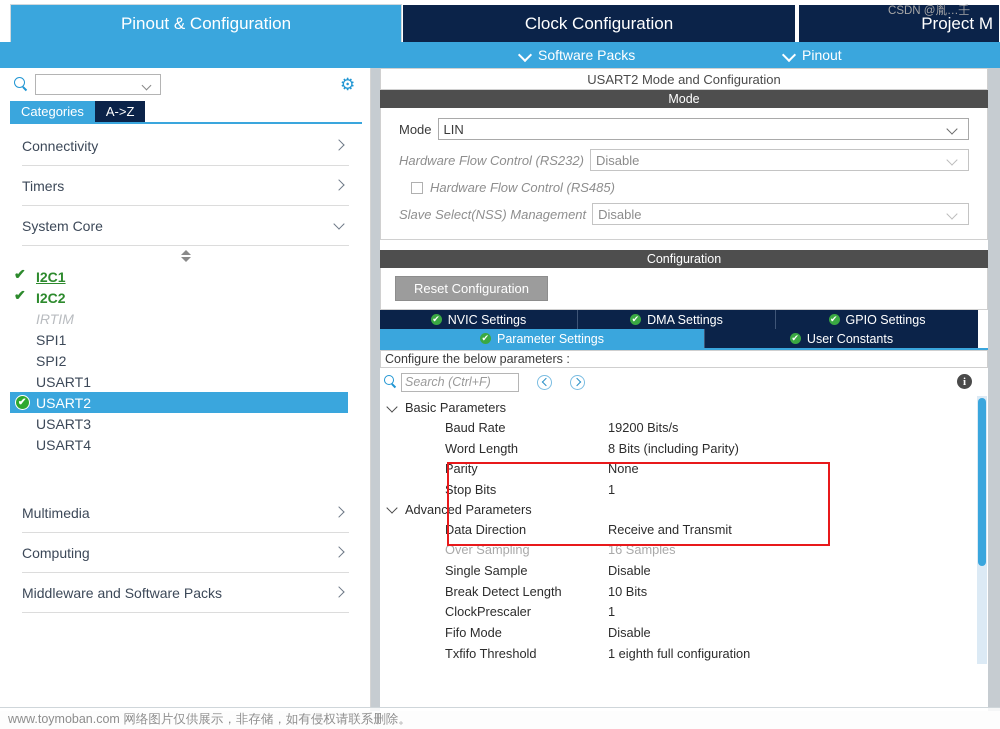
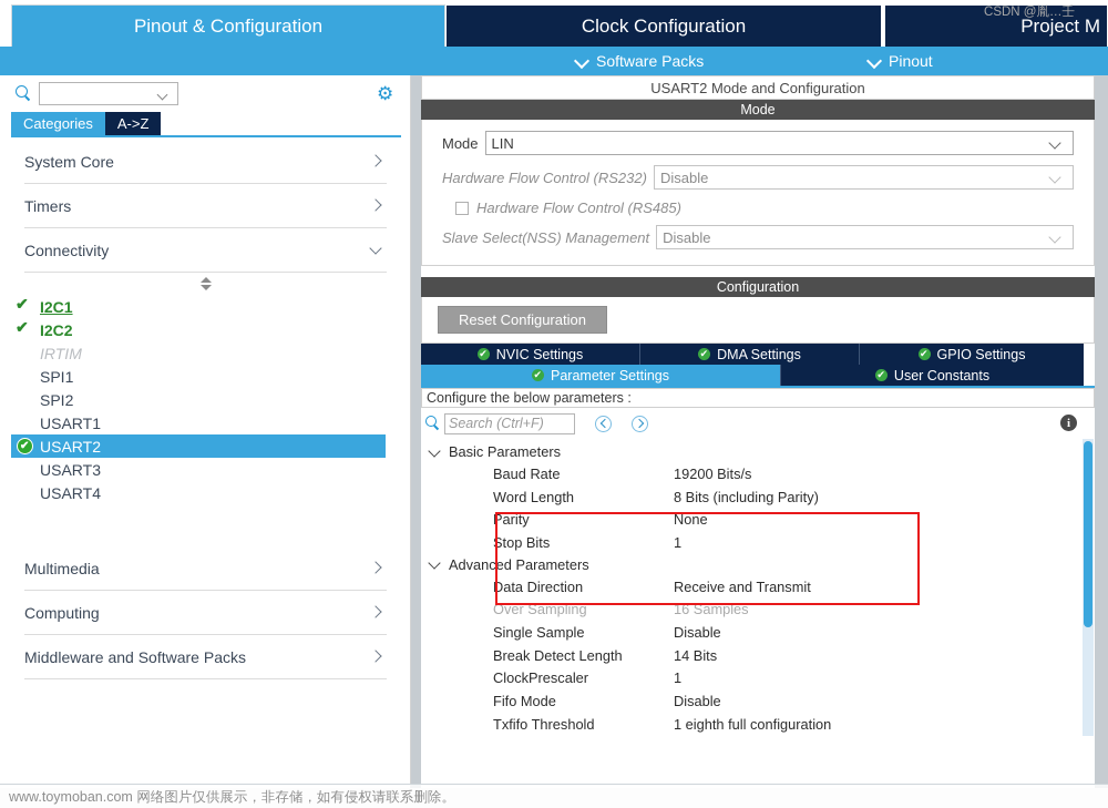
  Pinout & Configuration
  Clock Configuration
  Project M
  Software Packs
  Pinout
  ⚙
  Categories
  A->Z
- Connectivity
+ System Core
  Timers
- System Core
+ Connectivity
  I2C1
  I2C2
  IRTIM
  SPI1
  SPI2
  USART1
  USART2
  USART3
  USART4
  Multimedia
  Computing
  Middleware and Software Packs
  USART2 Mode and Configuration
  Mode
  Mode
  LIN
  Hardware Flow Control (RS232)
  Disable
  Hardware Flow Control (RS485)
  Slave Select(NSS) Management
  Disable
  Configuration
  Reset Configuration
  NVIC Settings
  DMA Settings
  GPIO Settings
  Parameter Settings
  User Constants
  Configure the below parameters :
  Search (Ctrl+F)
  i
  Basic Parameters
  Baud Rate
  19200 Bits/s
  Word Length
  8 Bits (including Parity)
  Parity
  None
  Stop Bits
  1
  Advanced Parameters
  Data Direction
  Receive and Transmit
  Over Sampling
  16 Samples
  Single Sample
  Disable
  Break Detect Length
- 10 Bits
+ 14 Bits
  ClockPrescaler
  1
  Fifo Mode
  Disable
  Txfifo Threshold
  1 eighth full configuration
  www.toymoban.com 网络图片仅供展示，非存储，如有侵权请联系删除。
  CSDN @胤…壬
